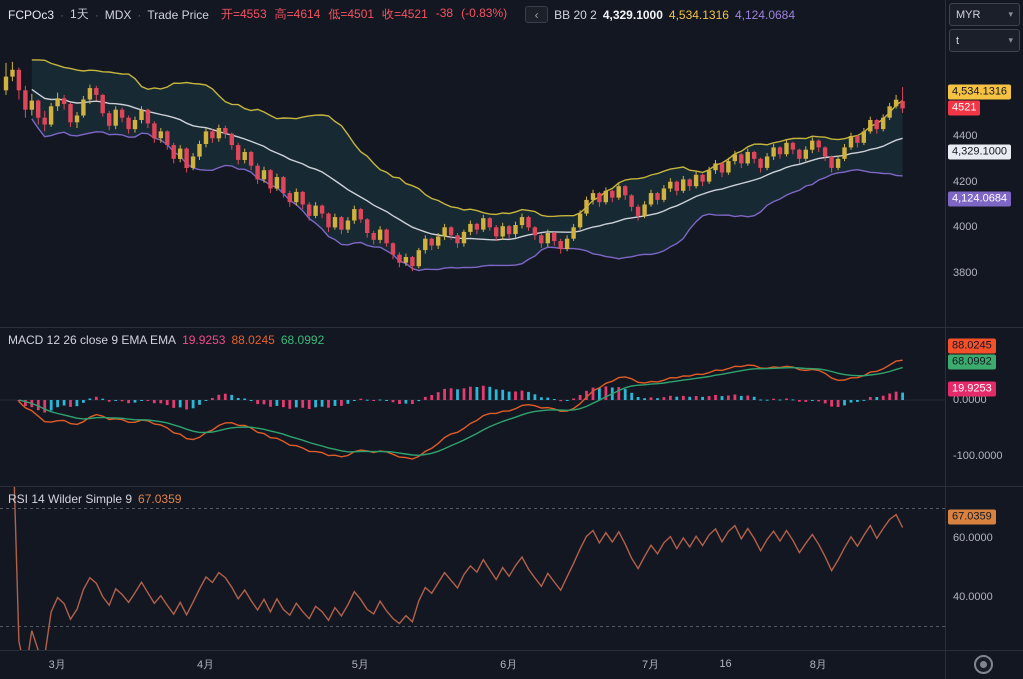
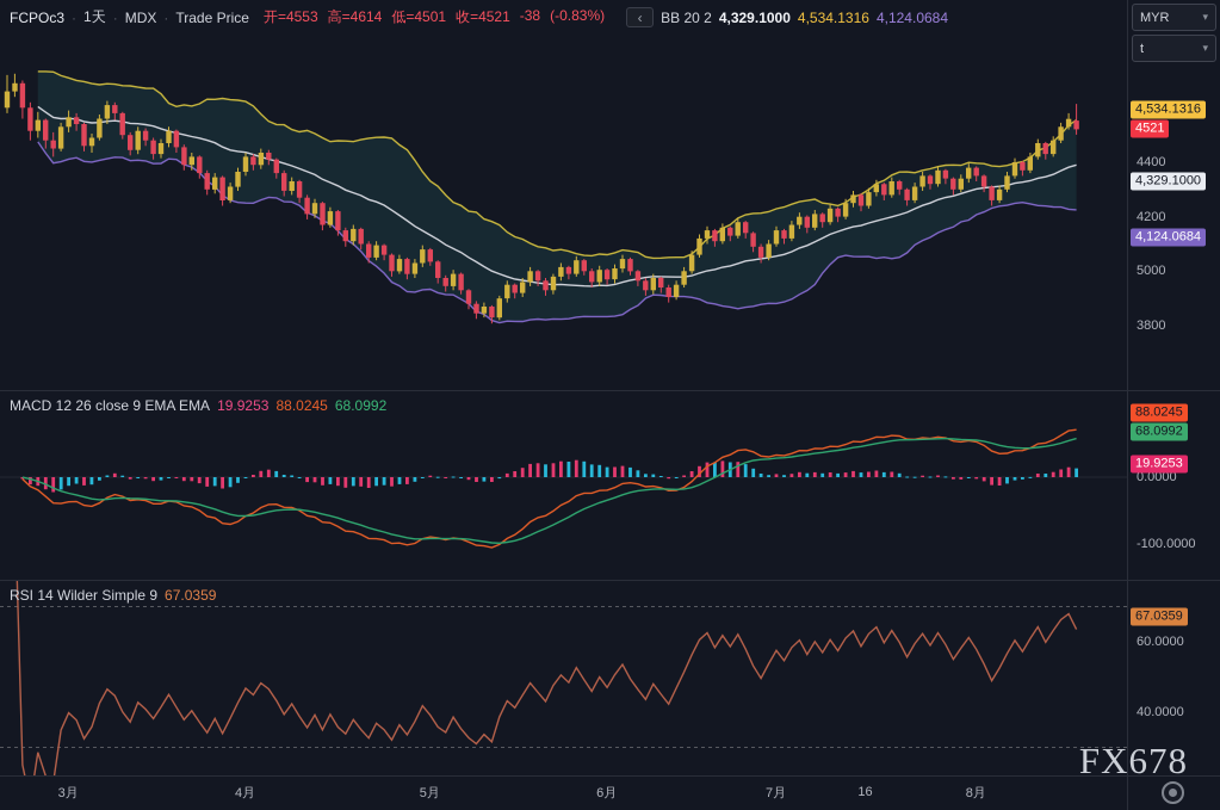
  FCPOc3
  ·
  1天
  ·
  MDX
  ·
  Trade Price
  开=4553
  高=4614
  低=4501
  收=4521
  -38
  (-0.83%)
  ‹
  BB 20 2
  4,329.1000
  4,534.1316
  4,124.0684
  MACD 12 26 close 9 EMA EMA
  19.9253
  88.0245
  68.0992
  RSI 14 Wilder Simple 9
  67.0359
  3月
  4月
  5月
  6月
  7月
  16
  8月
  MYR
  ▾
  t
  ▾
  4400
  4200
- 4000
+ 5000
  3800
  0.0000
  -100.0000
  60.0000
  40.0000
  4,534.1316
  4521
  4,329.1000
  4,124.0684
  88.0245
  68.0992
  19.9253
  67.0359
+ FX678
